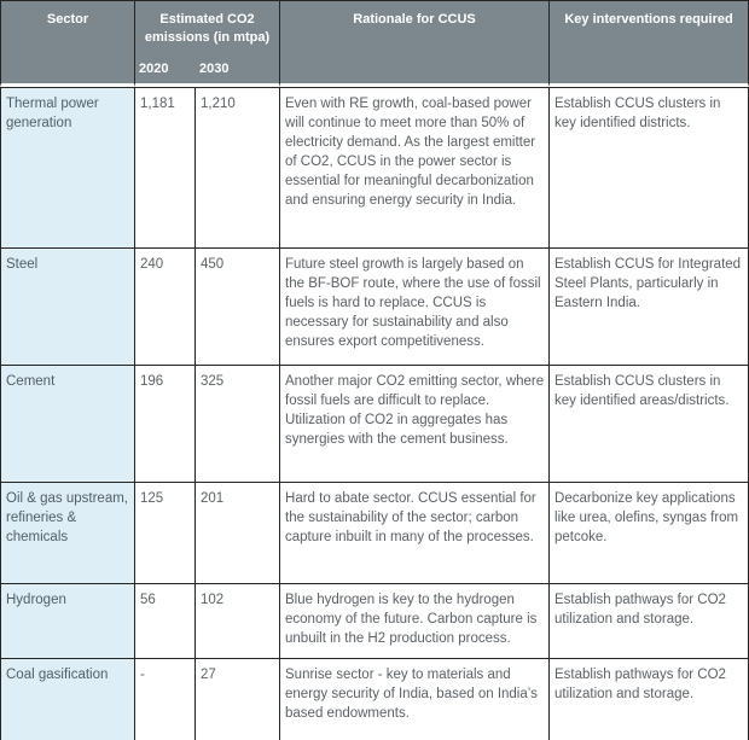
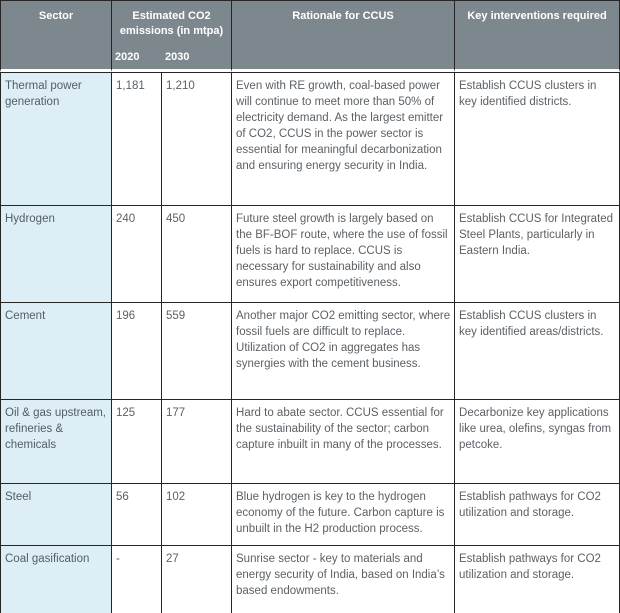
  Sector	Estimated CO2 emissions (in mtpa)	Rationale for CCUS	Key interventions required
  2020	2030
  Thermal power generation	1,181	1,210	Even with RE growth, coal-based power will continue to meet more than 50% of electricity demand. As the largest emitter of CO2, CCUS in the power sector is essential for meaningful decarbonization and ensuring energy security in India.	Establish CCUS clusters in key identified districts.
- Steel	240	450	Future steel growth is largely based on the BF-BOF route, where the use of fossil fuels is hard to replace. CCUS is necessary for sustainability and also ensures export competitiveness.	Establish CCUS for Integrated Steel Plants, particularly in Eastern India.
+ Hydrogen	240	450	Future steel growth is largely based on the BF-BOF route, where the use of fossil fuels is hard to replace. CCUS is necessary for sustainability and also ensures export competitiveness.	Establish CCUS for Integrated Steel Plants, particularly in Eastern India.
- Cement	196	325	Another major CO2 emitting sector, where fossil fuels are difficult to replace. Utilization of CO2 in aggregates has synergies with the cement business.	Establish CCUS clusters in key identified areas/districts.
+ Cement	196	559	Another major CO2 emitting sector, where fossil fuels are difficult to replace. Utilization of CO2 in aggregates has synergies with the cement business.	Establish CCUS clusters in key identified areas/districts.
- Oil & gas upstream, refineries & chemicals	125	201	Hard to abate sector. CCUS essential for the sustainability of the sector; carbon capture inbuilt in many of the processes.	Decarbonize key applications like urea, olefins, syngas from petcoke.
+ Oil & gas upstream, refineries & chemicals	125	177	Hard to abate sector. CCUS essential for the sustainability of the sector; carbon capture inbuilt in many of the processes.	Decarbonize key applications like urea, olefins, syngas from petcoke.
- Hydrogen	56	102	Blue hydrogen is key to the hydrogen economy of the future. Carbon capture is unbuilt in the H2 production process.	Establish pathways for CO2 utilization and storage.
+ Steel	56	102	Blue hydrogen is key to the hydrogen economy of the future. Carbon capture is unbuilt in the H2 production process.	Establish pathways for CO2 utilization and storage.
  Coal gasification	-	27	Sunrise sector - key to materials and energy security of India, based on India’s based endowments.	Establish pathways for CO2 utilization and storage.
